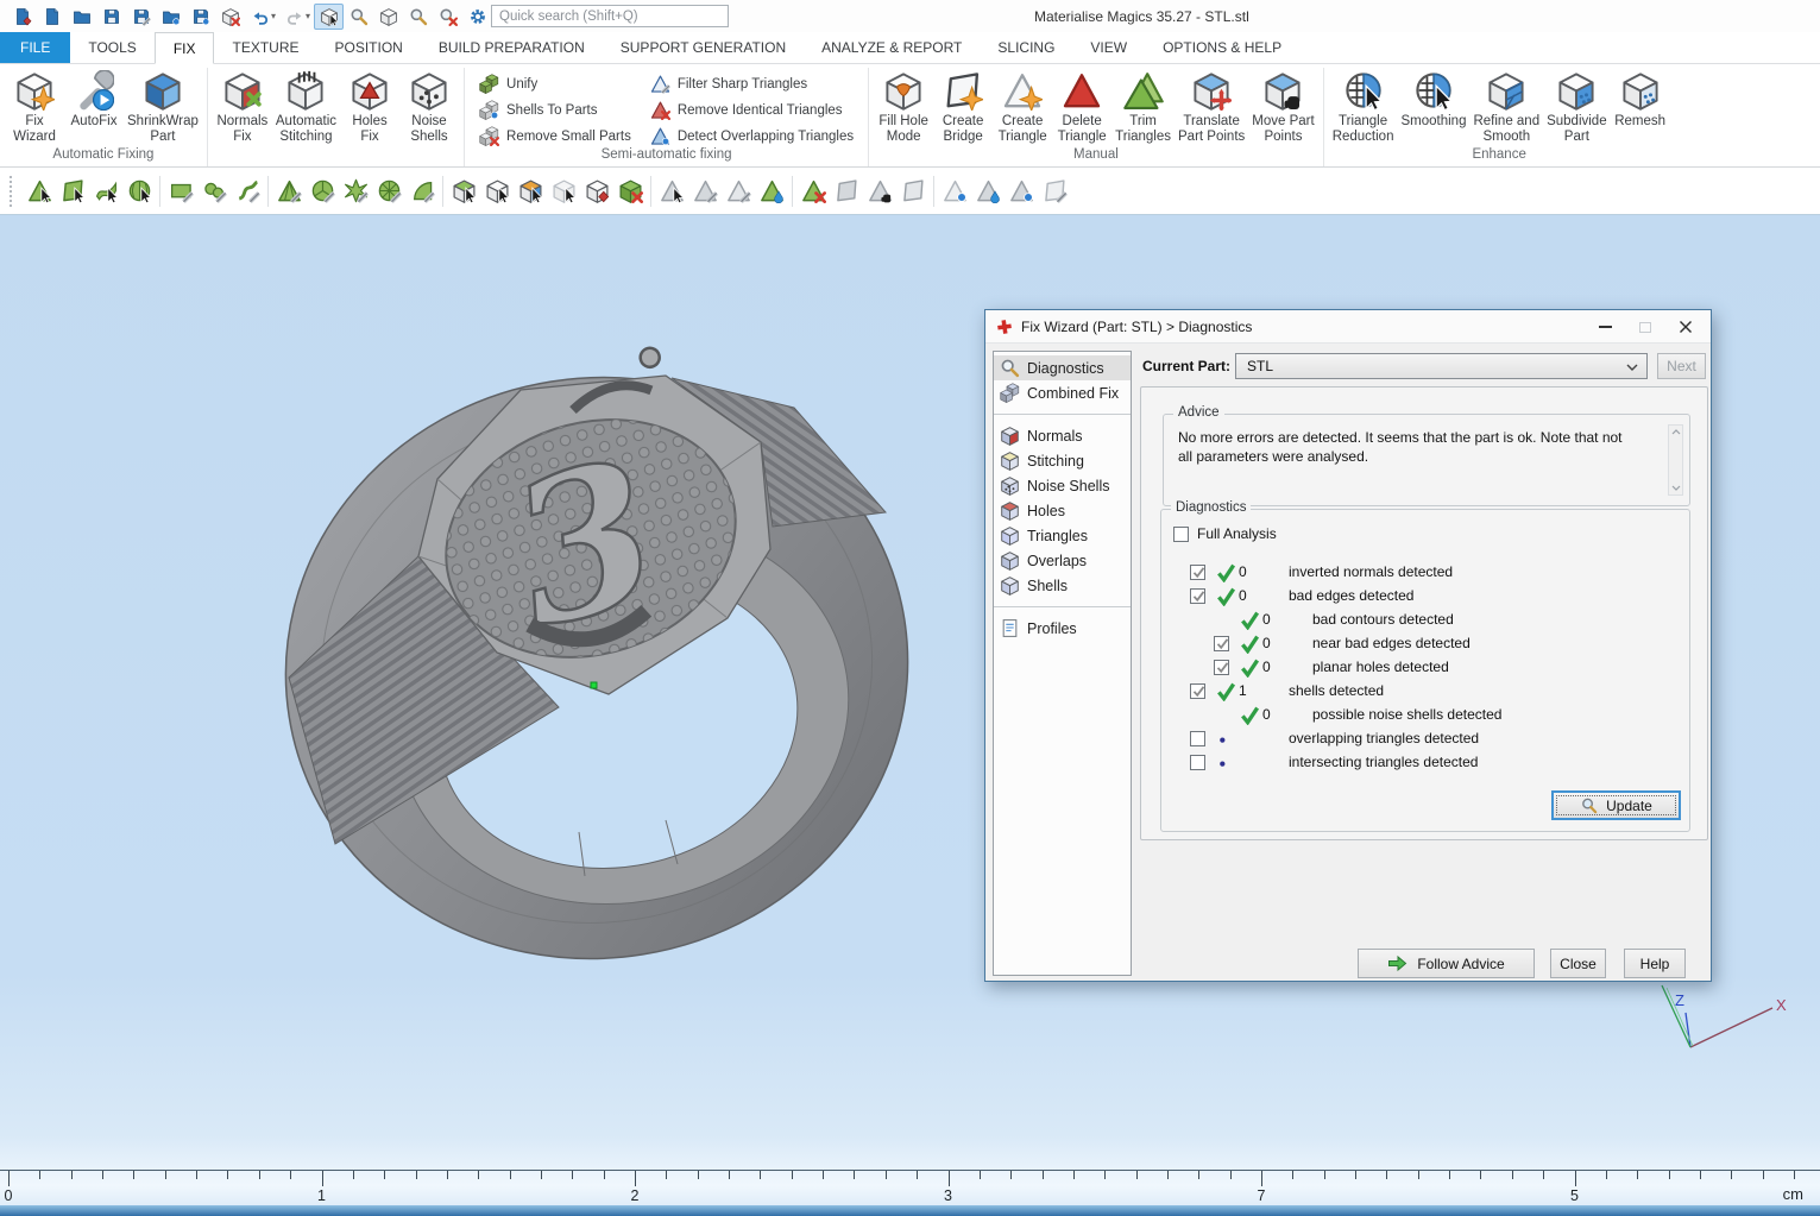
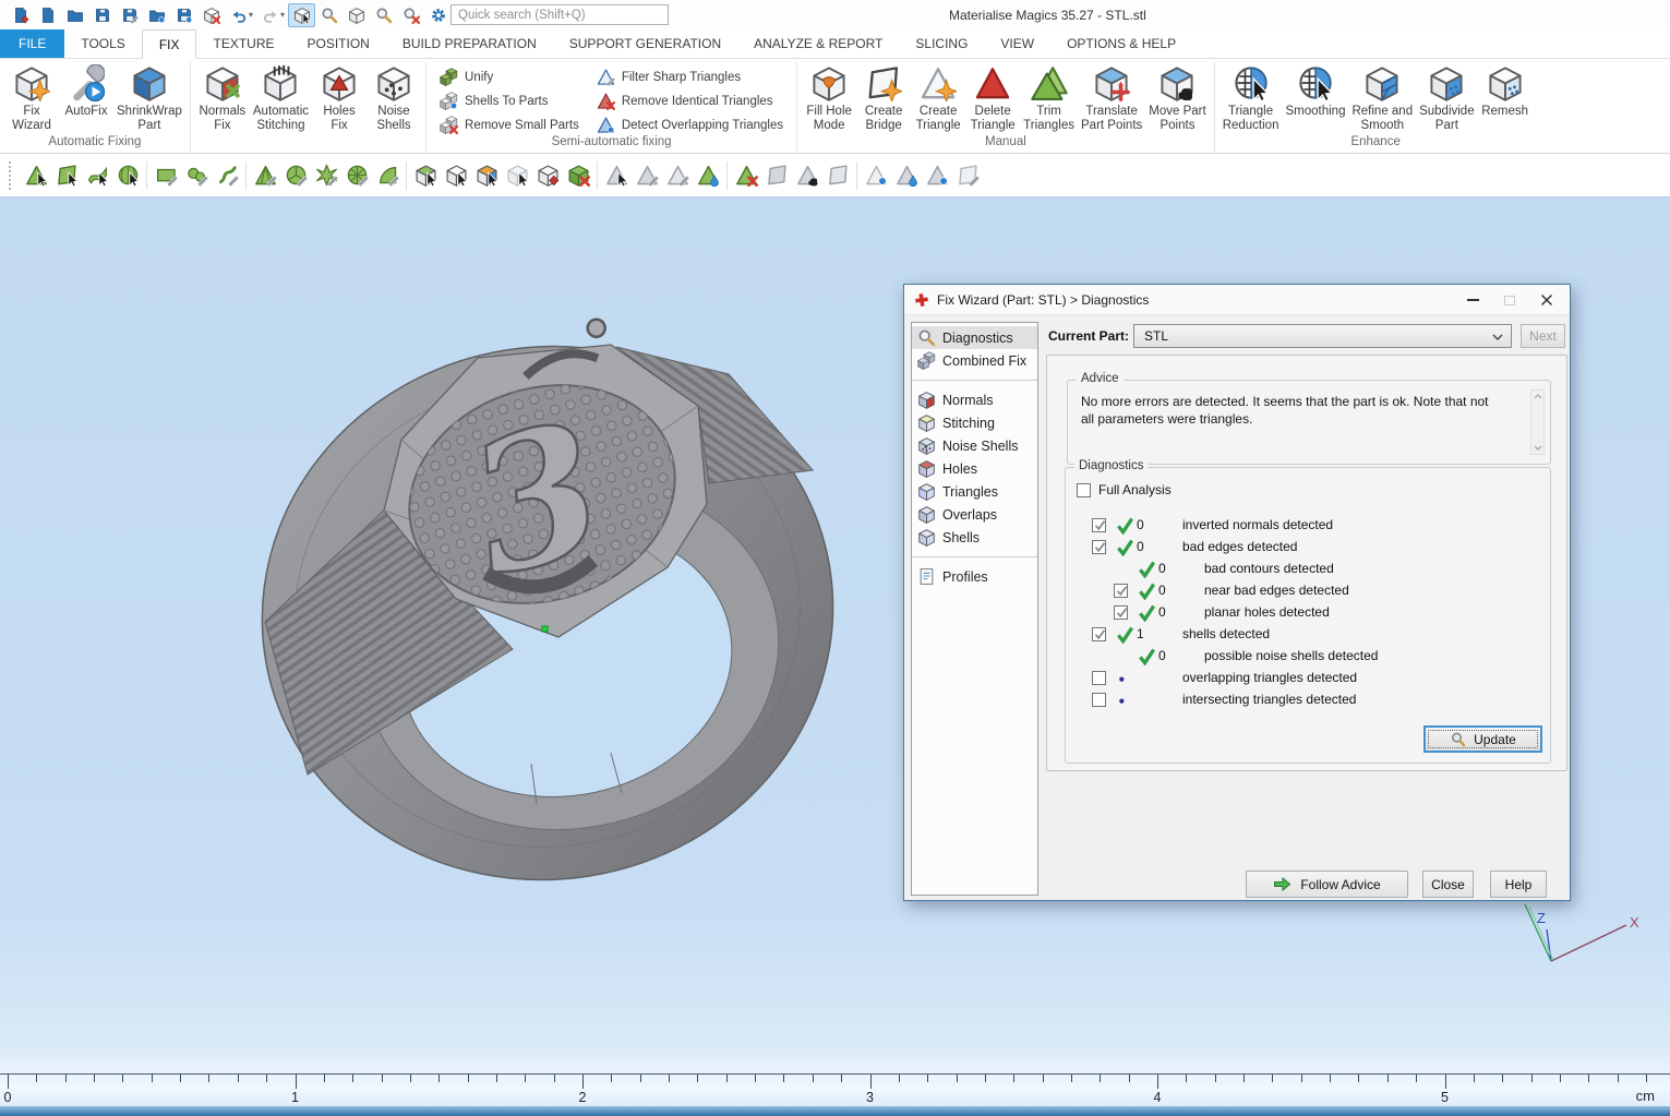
  ▾
  ▾
  Quick search (Shift+Q)
  Materialise Magics 35.27 - STL.stl
  FILE
  TOOLS
  FIX
  TEXTURE
  POSITION
  BUILD PREPARATION
  SUPPORT GENERATION
  ANALYZE & REPORT
  SLICING
  VIEW
  OPTIONS & HELP
  Fix
  Wizard
  AutoFix
  ShrinkWrap
  Part
  Automatic Fixing
  Normals
  Fix
  Automatic
  Stitching
  Holes
  Fix
  Noise
  Shells
  Unify
  Shells To Parts
  Remove Small Parts
  Filter Sharp Triangles
  Remove Identical Triangles
  Detect Overlapping Triangles
  Semi-automatic fixing
  Fill Hole
  Mode
  Create
  Bridge
  Create
  Triangle
  Delete
  Triangle
  Trim
  Triangles
  Translate
  Part Points
  Move Part
  Points
  Manual
  Triangle
  Reduction
  Smoothing
  Refine and
  Smooth
  Subdivide
  Part
  Remesh
  Enhance
  X
  Z
  0
  1
  2
  3
- 7
+ 4
  5
  cm
  Fix Wizard (Part: STL) > Diagnostics
  Diagnostics
  Combined Fix
  Normals
  Stitching
  Noise Shells
  Holes
  Triangles
  Overlaps
  Shells
  Profiles
  Current Part:
  STL
  Next
  Advice
- No more errors are detected. It seems that the part is ok. Note that not all parameters were analysed.
+ No more errors are detected. It seems that the part is ok. Note that not all parameters were triangles.
  Diagnostics
  Full Analysis
  0
  inverted normals detected
  0
  bad edges detected
  0
  bad contours detected
  0
  near bad edges detected
  0
  planar holes detected
  1
  shells detected
  0
  possible noise shells detected
  overlapping triangles detected
  intersecting triangles detected
  Update
  Follow Advice
  Close
  Help
